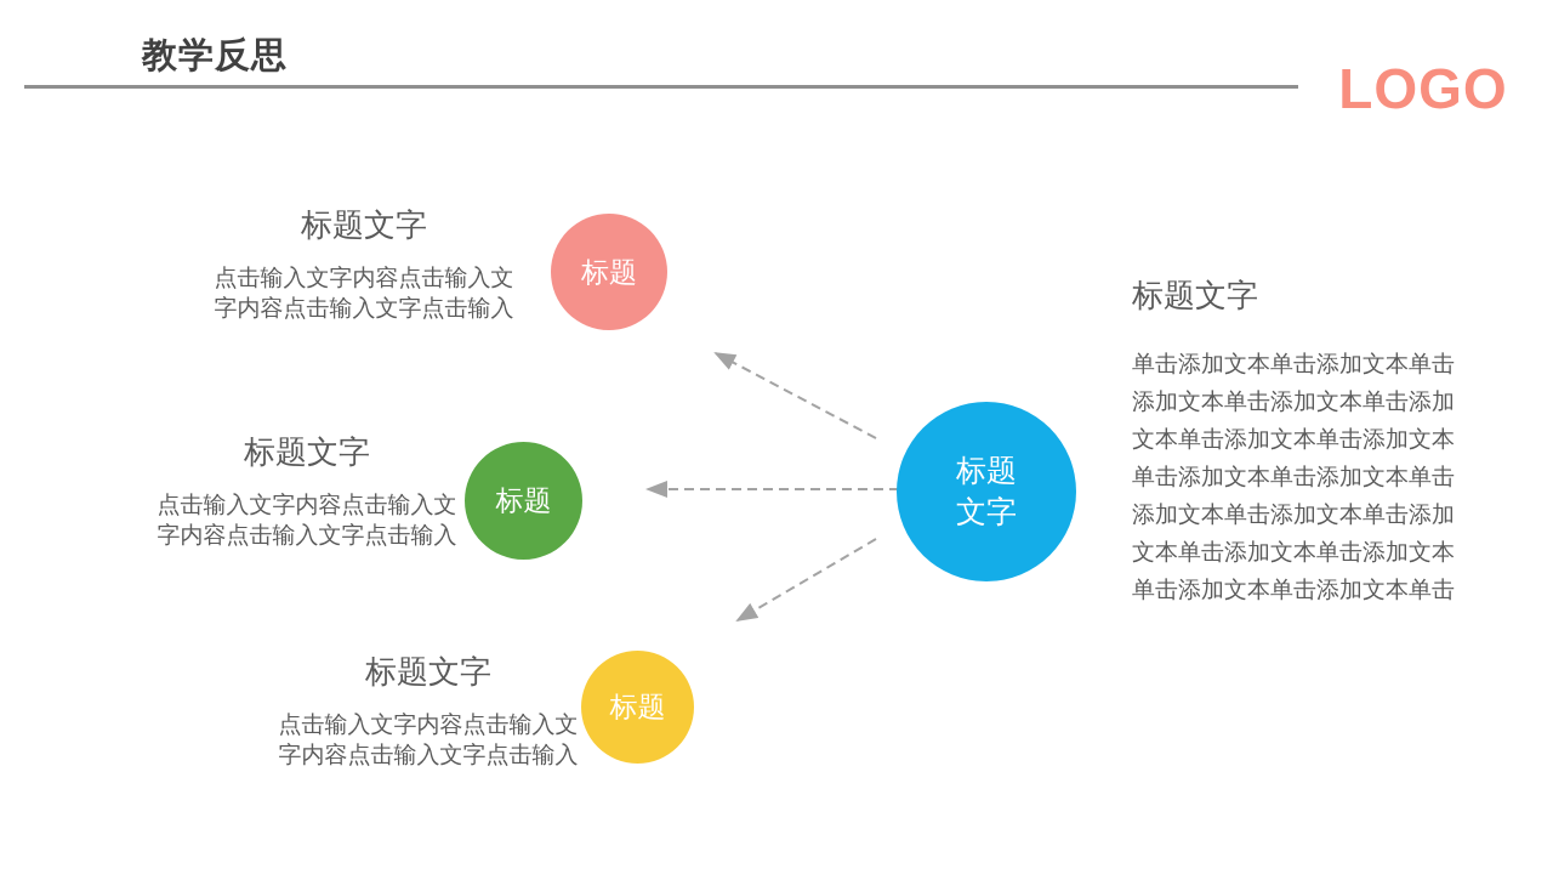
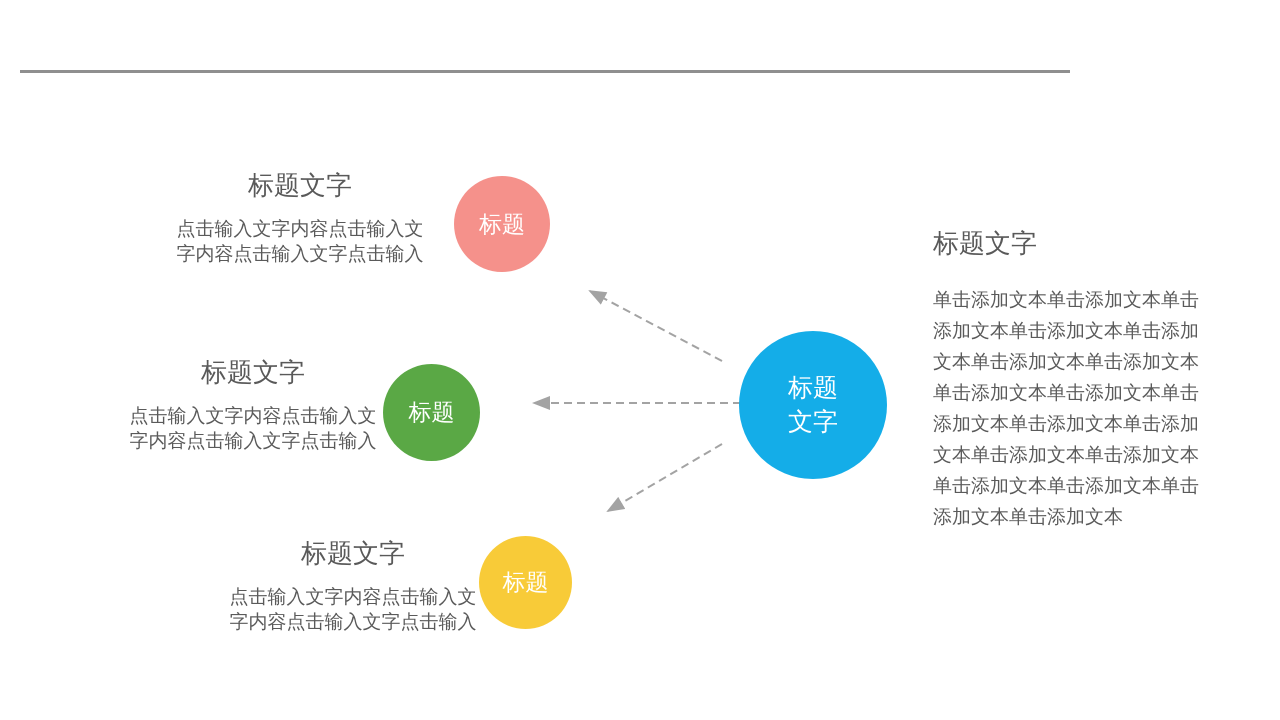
- 教学反思
- LOGO
  标题文字
  点击输入文字内容点击输入文
  字内容点击输入文字点击输入
  标题
  标题文字
  点击输入文字内容点击输入文
  字内容点击输入文字点击输入
  标题
  标题文字
  点击输入文字内容点击输入文
  字内容点击输入文字点击输入
  标题
  标题
  文字
  标题文字
  单击添加文本单击添加文本单击
  添加文本单击添加文本单击添加
  文本单击添加文本单击添加文本
  单击添加文本单击添加文本单击
  添加文本单击添加文本单击添加
  文本单击添加文本单击添加文本
  单击添加文本单击添加文本单击
+ 添加文本单击添加文本
